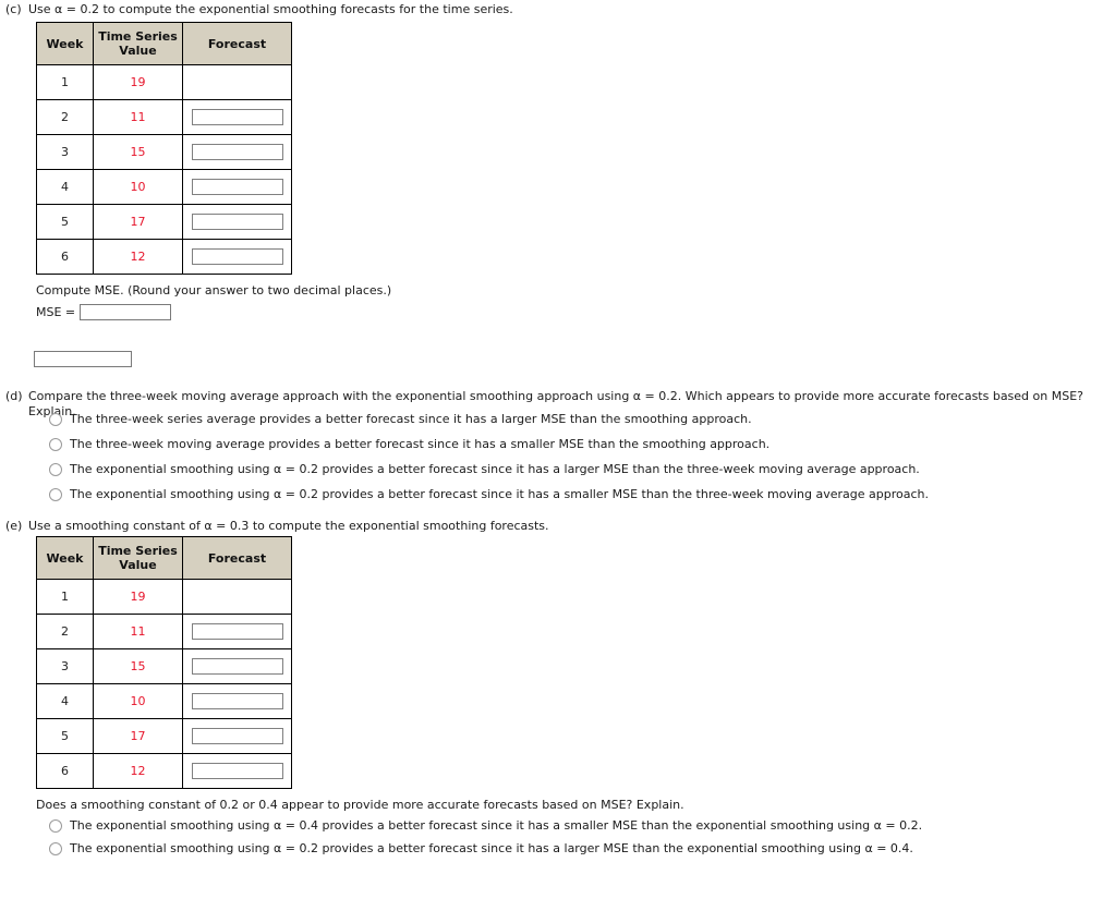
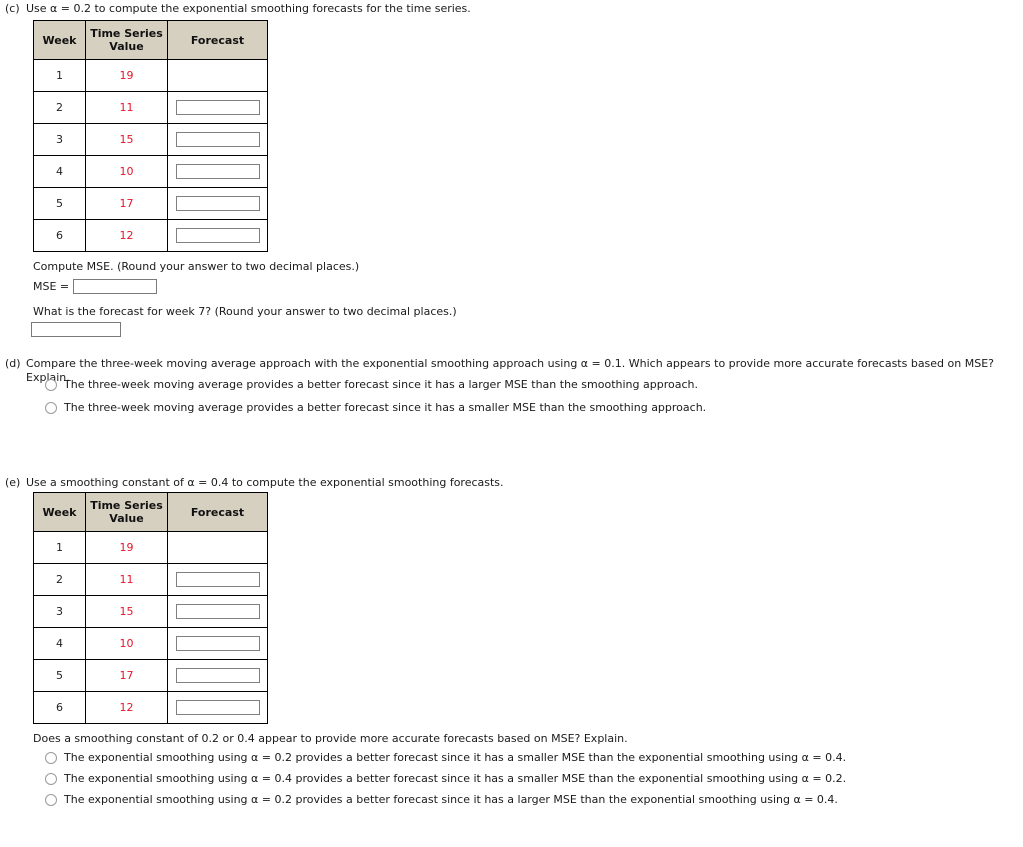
  (c)
  Use α = 0.2 to compute the exponential smoothing forecasts for the time series.
  Week	Time SeriesValue	Forecast
  1	19
  2	11
  3	15
  4	10
  5	17
  6	12
  Compute MSE. (Round your answer to two decimal places.)
  MSE =
+ What is the forecast for week 7? (Round your answer to two decimal places.)
  (d)
- Compare the three-week moving average approach with the exponential smoothing approach using α = 0.2. Which appears to provide more accurate forecasts based on MSE? Explain.
+ Compare the three-week moving average approach with the exponential smoothing approach using α = 0.1. Which appears to provide more accurate forecasts based on MSE? Explain.
- The three-week series average provides a better forecast since it has a larger MSE than the smoothing approach.
+ The three-week moving average provides a better forecast since it has a larger MSE than the smoothing approach.
  The three-week moving average provides a better forecast since it has a smaller MSE than the smoothing approach.
- The exponential smoothing using α = 0.2 provides a better forecast since it has a larger MSE than the three-week moving average approach.
- The exponential smoothing using α = 0.2 provides a better forecast since it has a smaller MSE than the three-week moving average approach.
  (e)
- Use a smoothing constant of α = 0.3 to compute the exponential smoothing forecasts.
+ Use a smoothing constant of α = 0.4 to compute the exponential smoothing forecasts.
  Week	Time SeriesValue	Forecast
  1	19
  2	11
  3	15
  4	10
  5	17
  6	12
  Does a smoothing constant of 0.2 or 0.4 appear to provide more accurate forecasts based on MSE? Explain.
+ The exponential smoothing using α = 0.2 provides a better forecast since it has a smaller MSE than the exponential smoothing using α = 0.4.
  The exponential smoothing using α = 0.4 provides a better forecast since it has a smaller MSE than the exponential smoothing using α = 0.2.
  The exponential smoothing using α = 0.2 provides a better forecast since it has a larger MSE than the exponential smoothing using α = 0.4.
